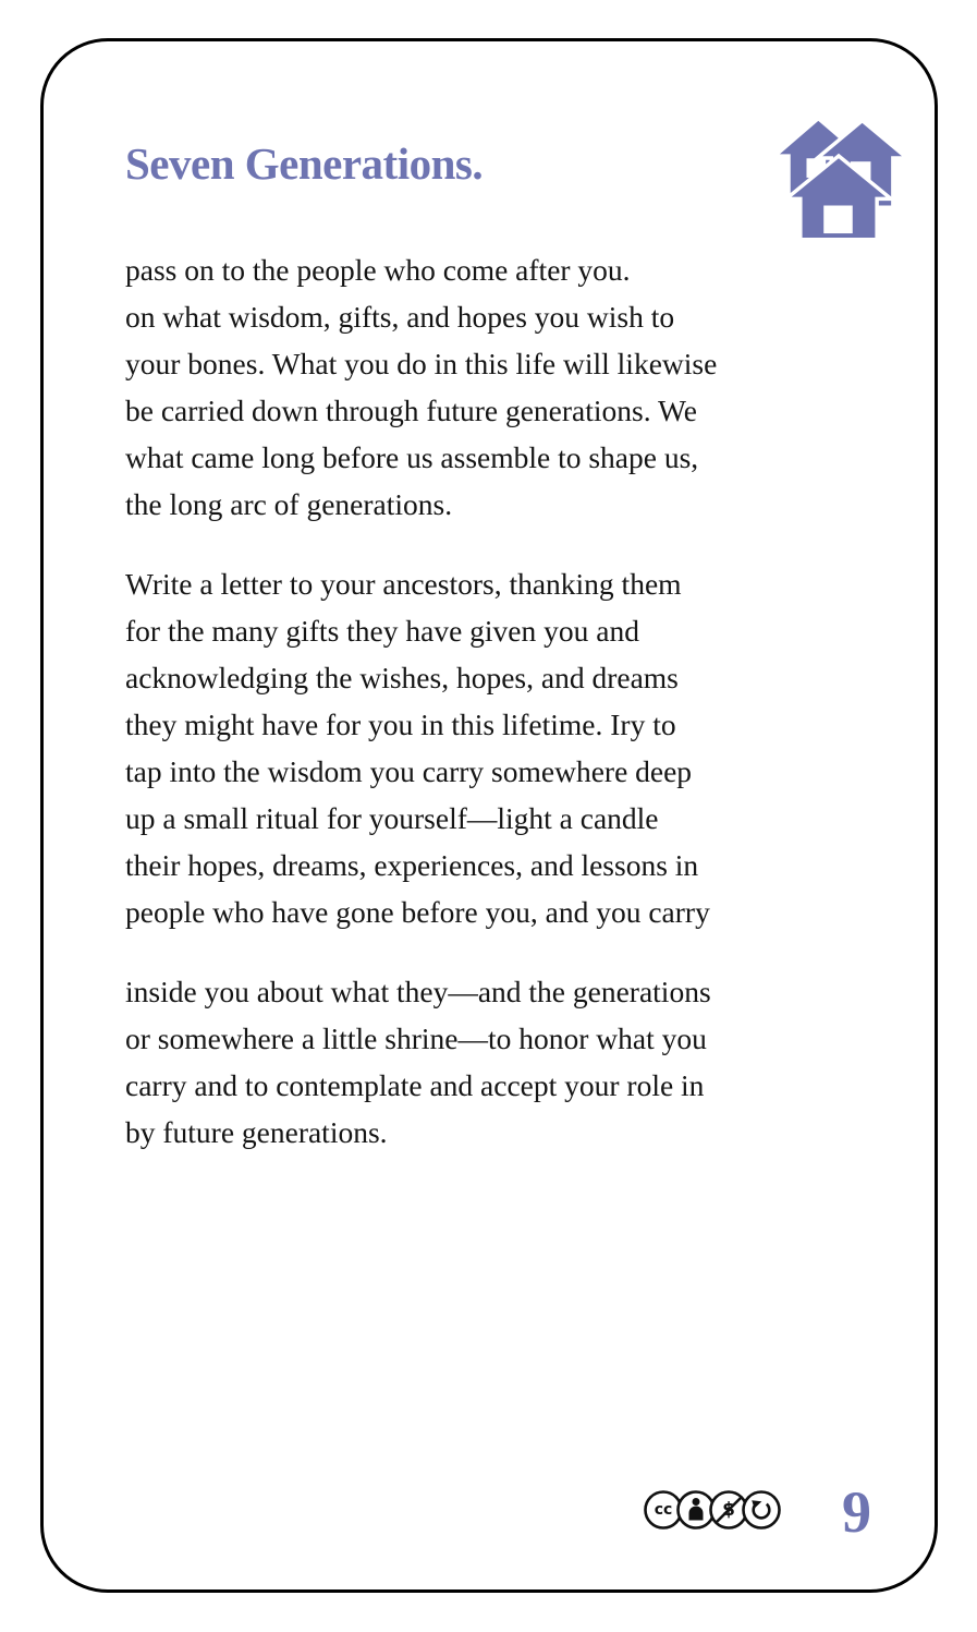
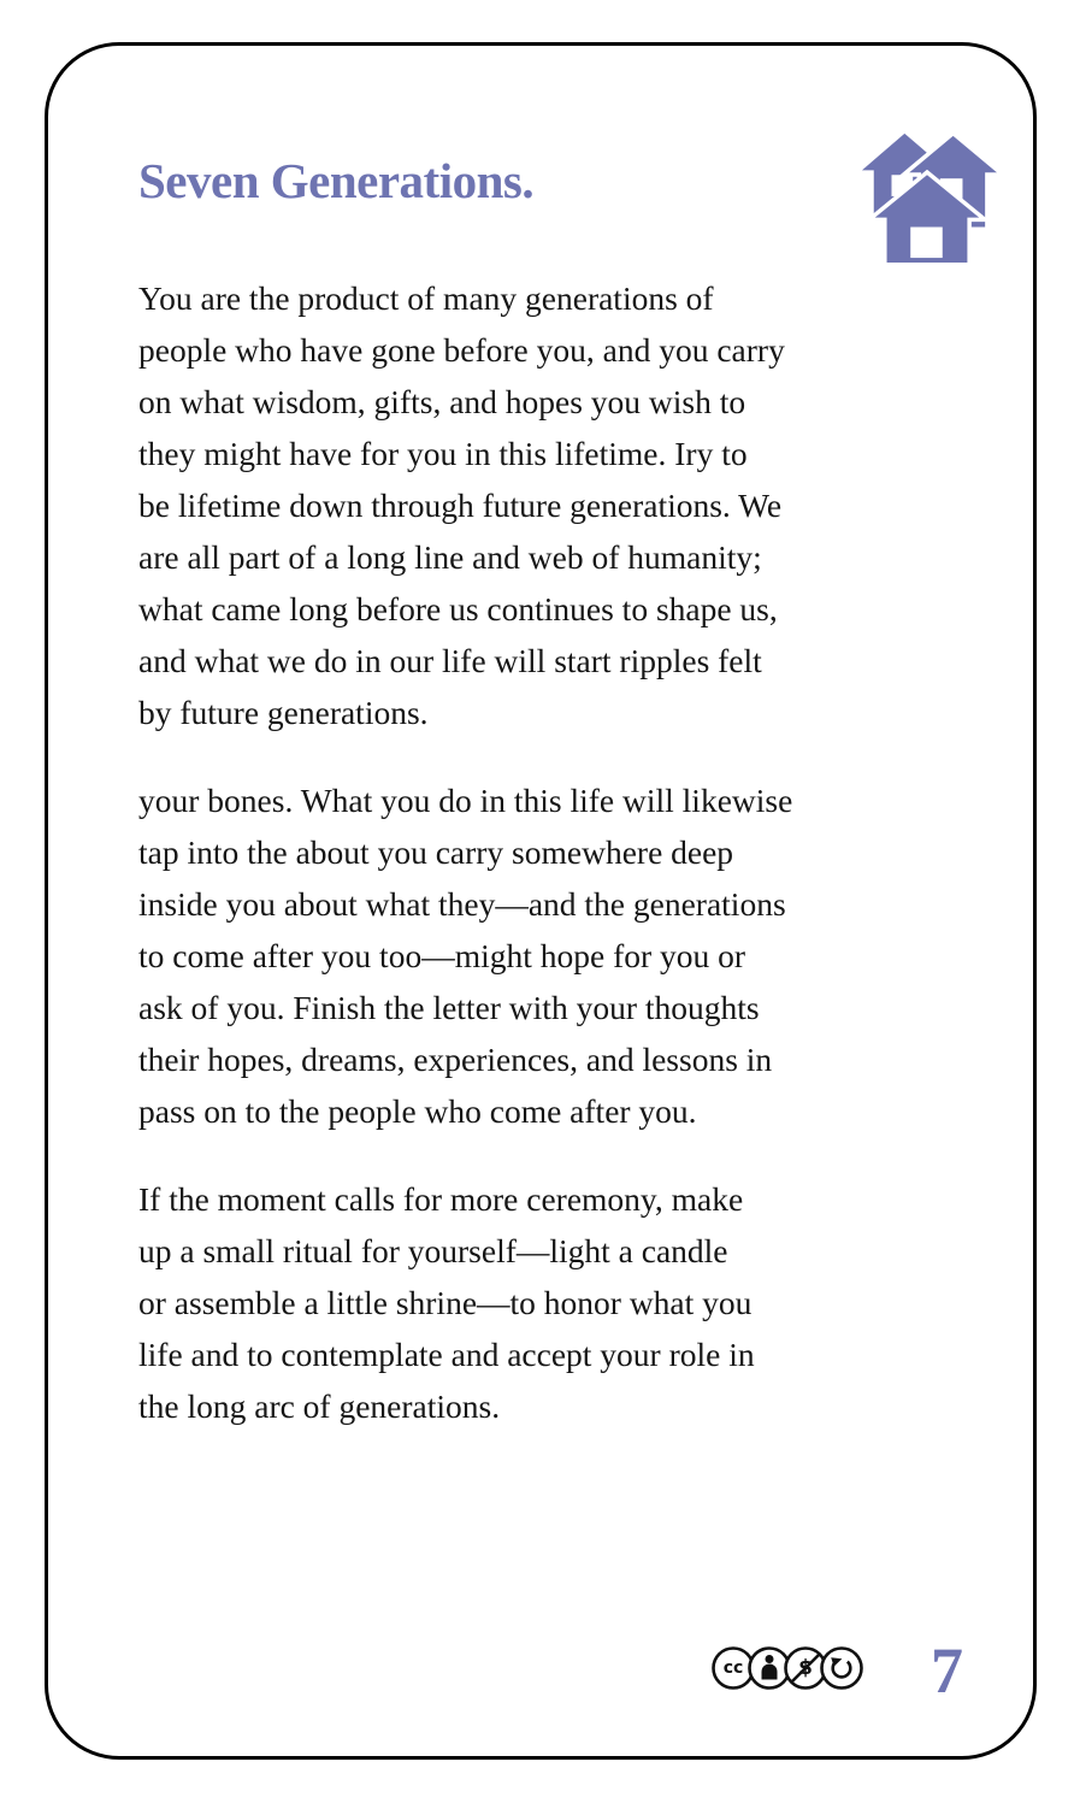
  Seven Generations.
+ You are the product of many generations of
- pass on to the people who come after you.
+ people who have gone before you, and you carry
  on what wisdom, gifts, and hopes you wish to
- your bones. What you do in this life will likewise
+ they might have for you in this lifetime. Iry to
- be carried down through future generations. We
+ be lifetime down through future generations. We
+ are all part of a long line and web of humanity;
- what came long before us assemble to shape us,
+ what came long before us continues to shape us,
+ and what we do in our life will start ripples felt
- the long arc of generations.
+ by future generations.
- Write a letter to your ancestors, thanking them
- for the many gifts they have given you and
- acknowledging the wishes, hopes, and dreams
- they might have for you in this lifetime. Iry to
+ your bones. What you do in this life will likewise
- tap into the wisdom you carry somewhere deep
+ tap into the about you carry somewhere deep
- up a small ritual for yourself—light a candle
+ inside you about what they—and the generations
+ to come after you too—might hope for you or
+ ask of you. Finish the letter with your thoughts
  their hopes, dreams, experiences, and lessons in
- people who have gone before you, and you carry
+ pass on to the people who come after you.
+ If the moment calls for more ceremony, make
- inside you about what they—and the generations
+ up a small ritual for yourself—light a candle
- or somewhere a little shrine—to honor what you
+ or assemble a little shrine—to honor what you
- carry and to contemplate and accept your role in
+ life and to contemplate and accept your role in
- by future generations.
+ the long arc of generations.
  cc
- 9
+ 7
